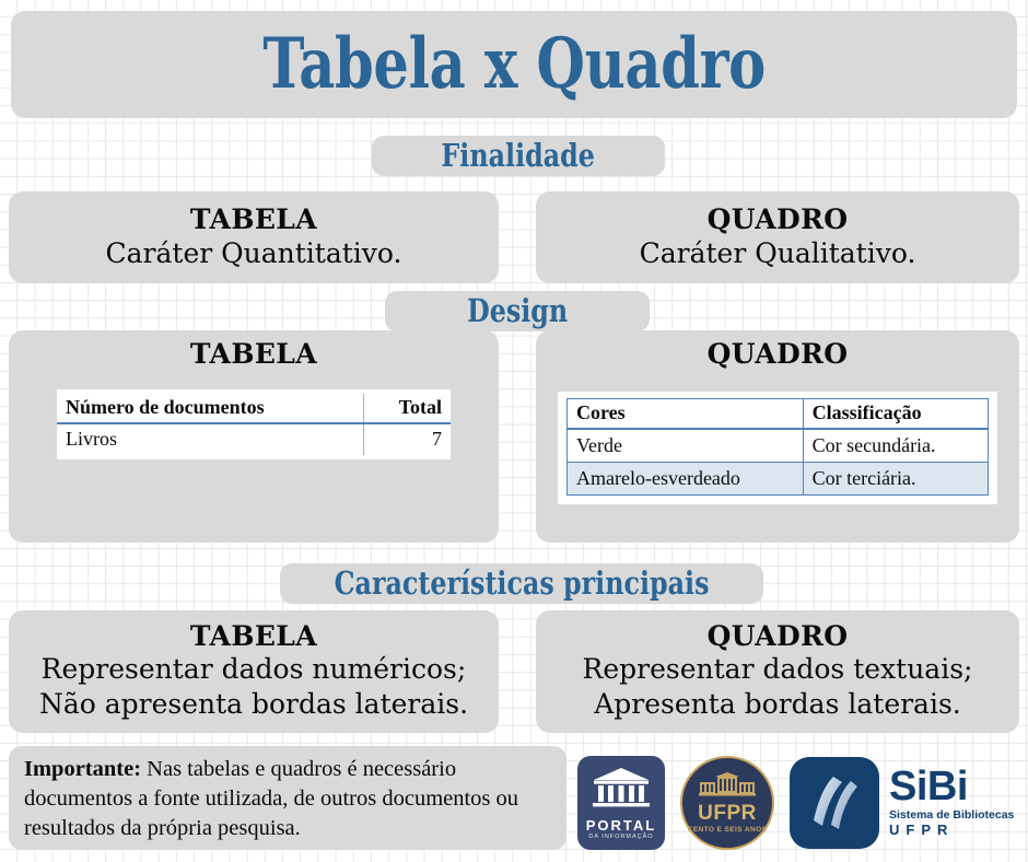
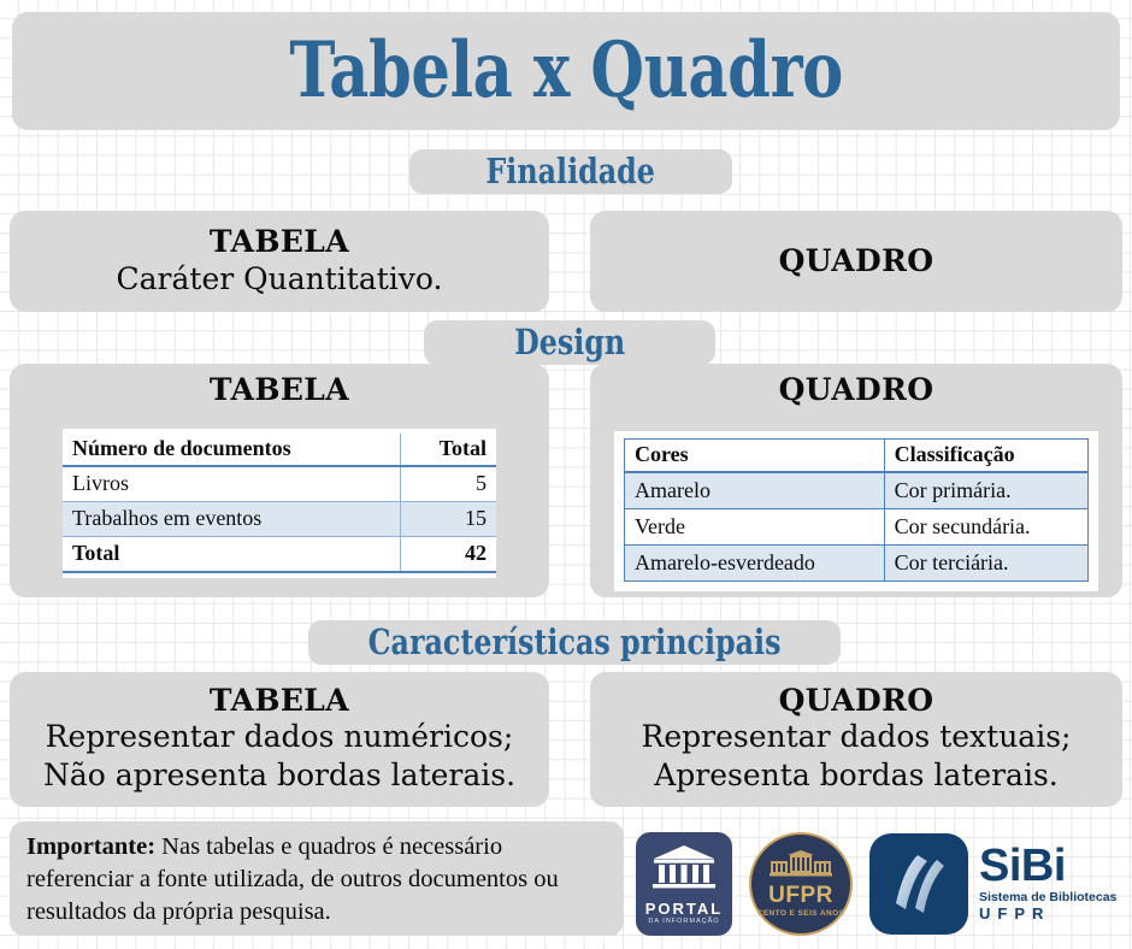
  Tabela x Quadro
  Finalidade
  TABELA
  Caráter Quantitativo.
  QUADRO
- Caráter Qualitativo.
  Design
  TABELA
  Número de documentos	Total
- Livros	7
+ Livros	5
+ Trabalhos em eventos	15
+ Total	42
  QUADRO
  Cores	Classificação
+ Amarelo	Cor primária.
  Verde	Cor secundária.
  Amarelo-esverdeado	Cor terciária.
  Características principais
  TABELA
  Representar dados numéricos;
  Não apresenta bordas laterais.
  QUADRO
  Representar dados textuais;
  Apresenta bordas laterais.
- Importante: Nas tabelas e quadros é necessário documentos a fonte utilizada, de outros documentos ou resultados da própria pesquisa.
+ Importante: Nas tabelas e quadros é necessário referenciar a fonte utilizada, de outros documentos ou resultados da própria pesquisa.
  PORTAL
  UFPR
  SiBi
  Sistema de Bibliotecas
  UFPR
